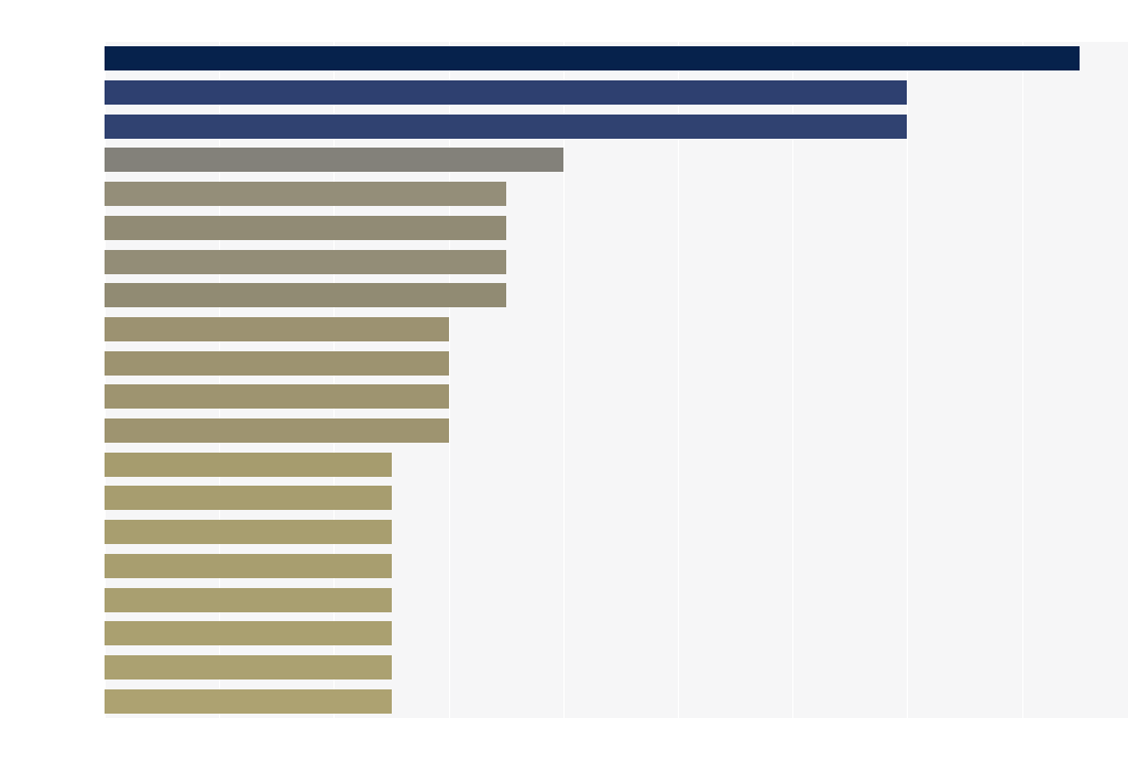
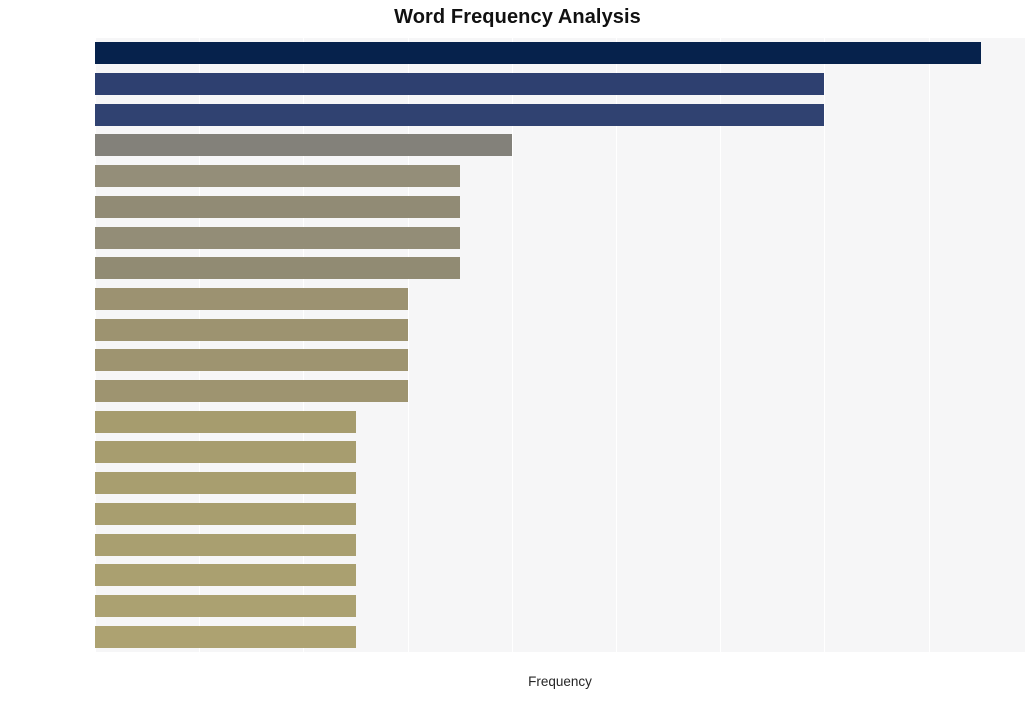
+ Word Frequency Analysis
+ Frequency
